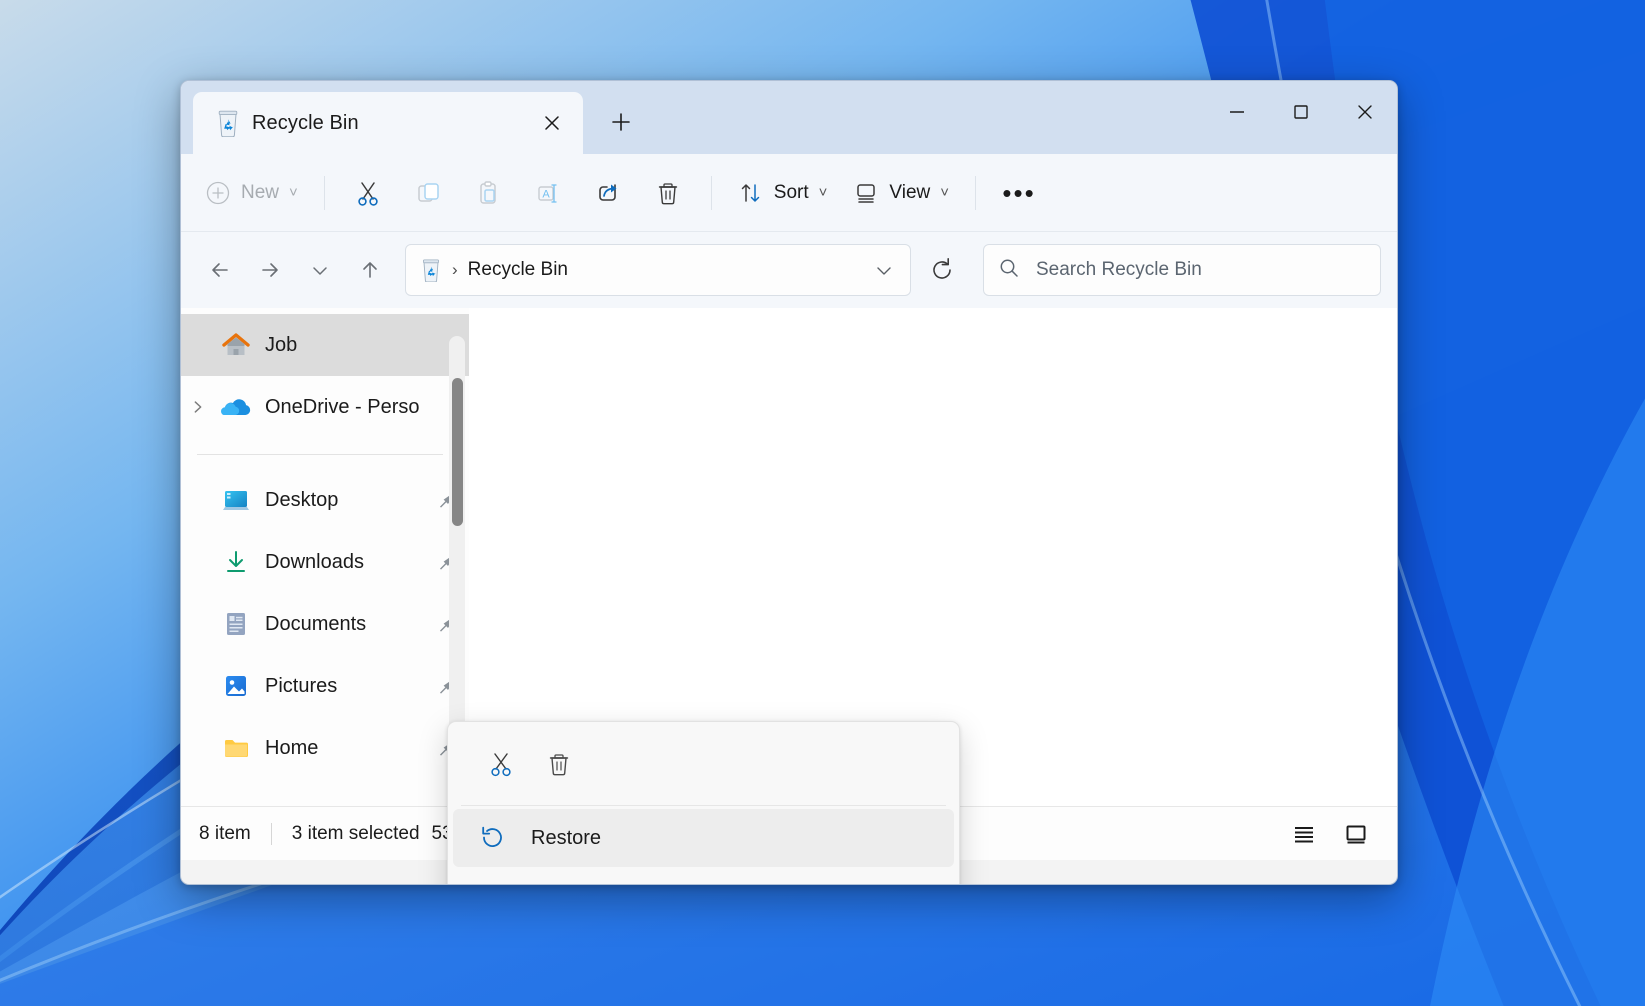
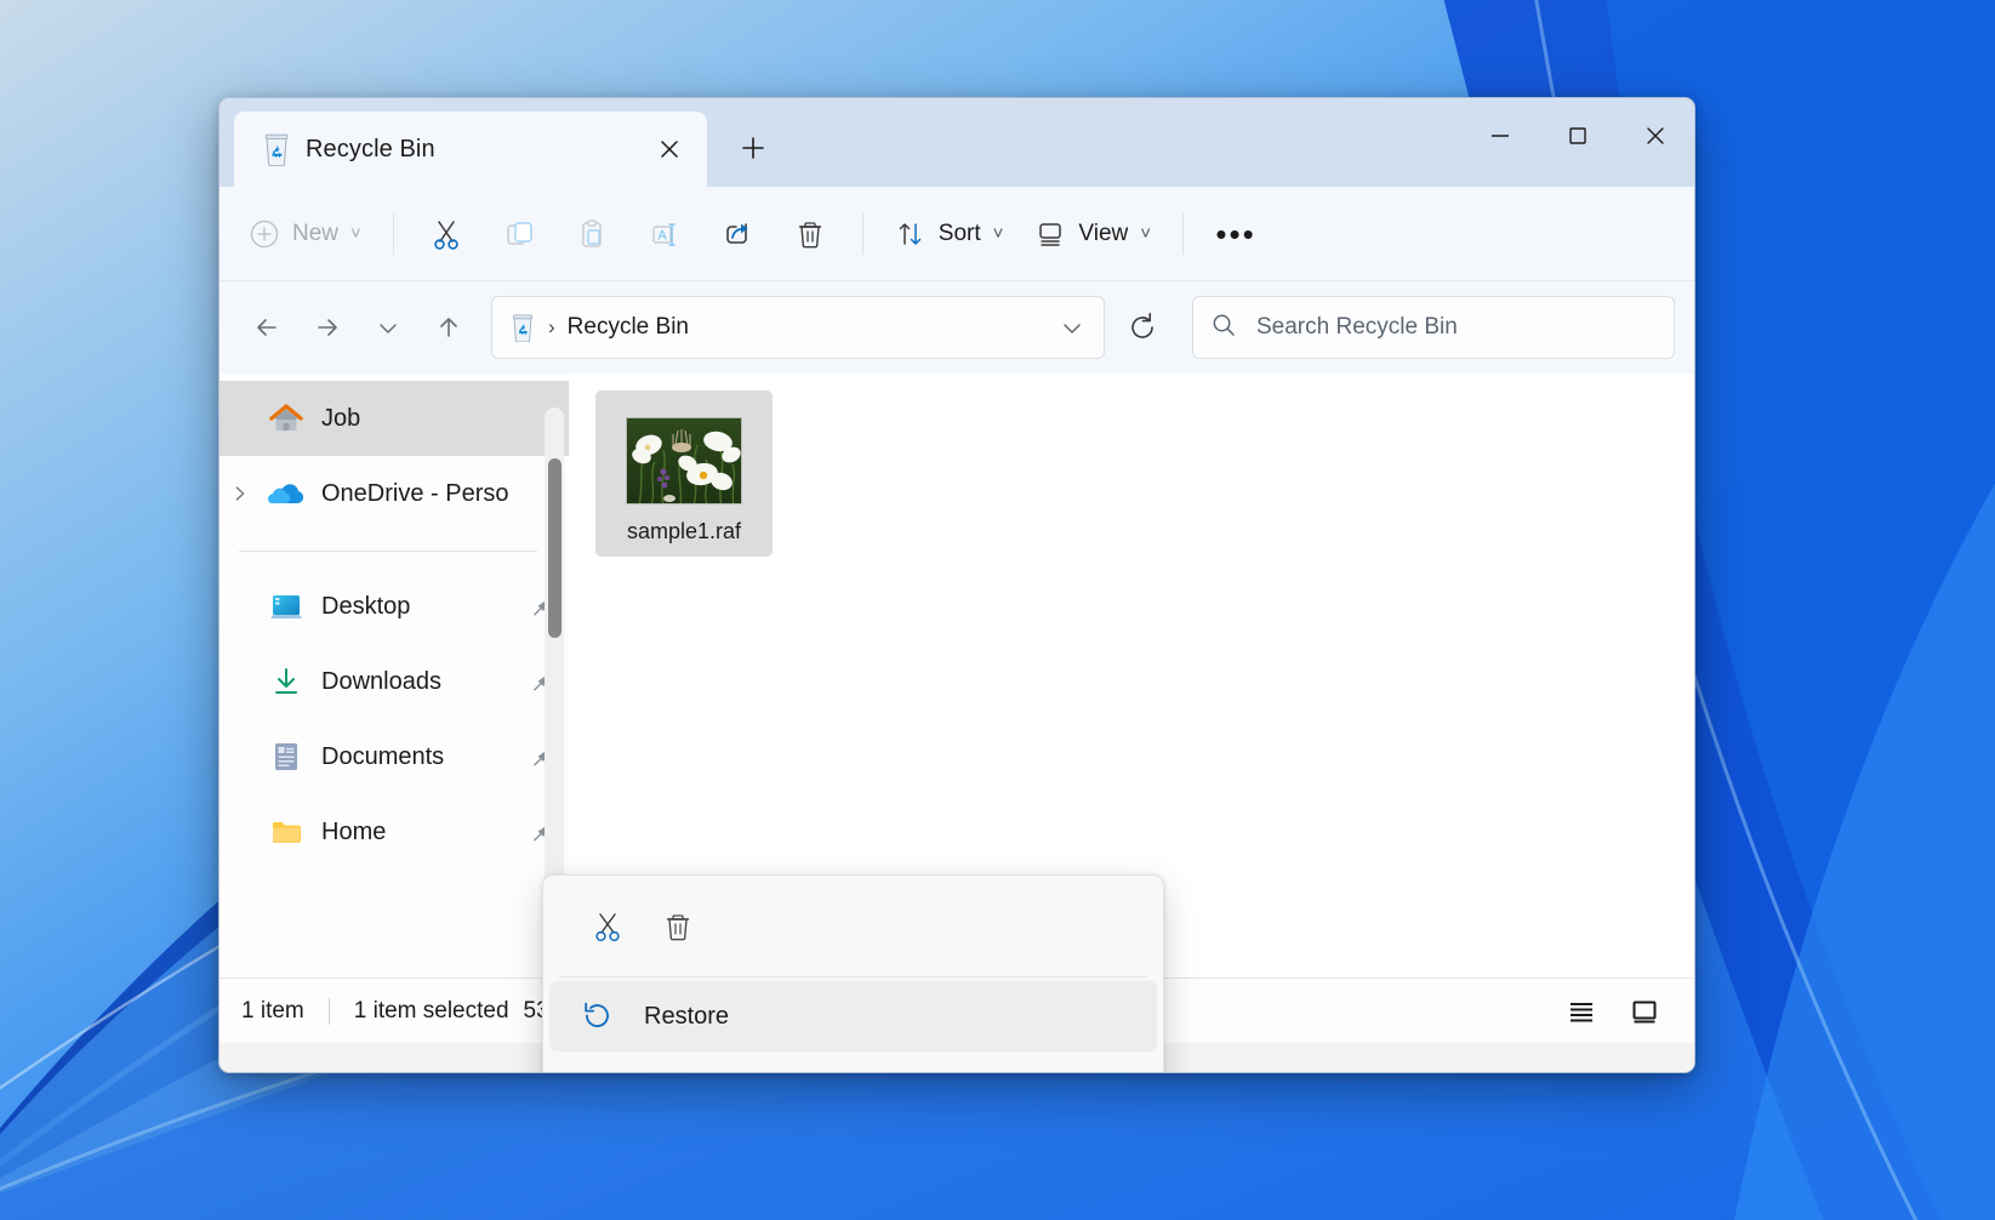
  Recycle Bin
  New
  ˅
  A
  Sort
  ˅
  View
  ˅
  •••
  ›
  Recycle Bin
  Search Recycle Bin
  Job
  OneDrive - Perso
  Desktop
  Downloads
  Documents
- Pictures
  Home
+ sample1.raf
  Restore
- 8 item
+ 1 item
- 3 item selected
+ 1 item selected
